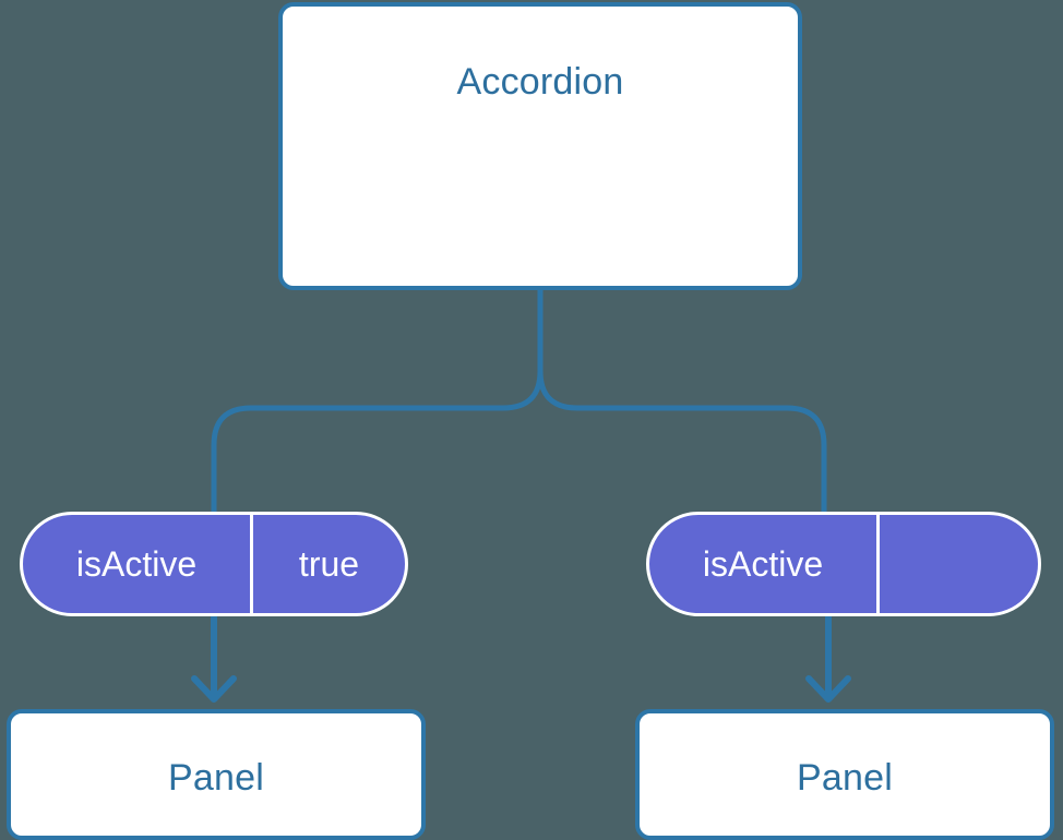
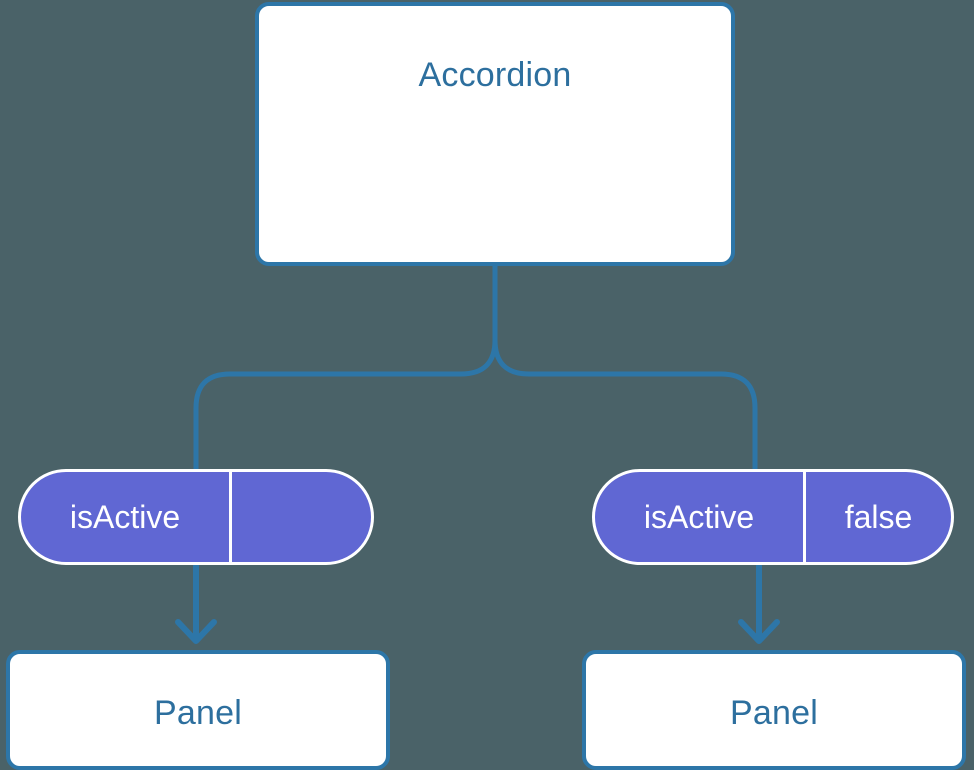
  Accordion
  isActive
- true
  isActive
+ false
  Panel
  Panel
